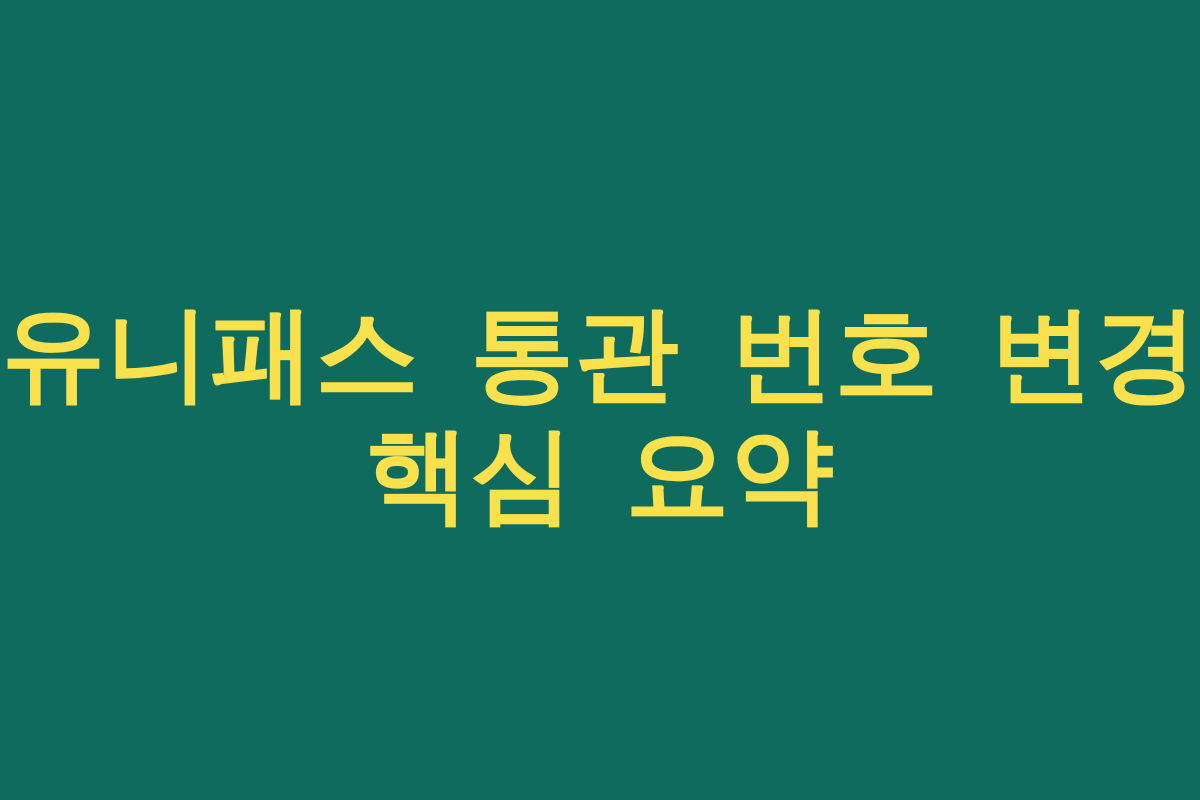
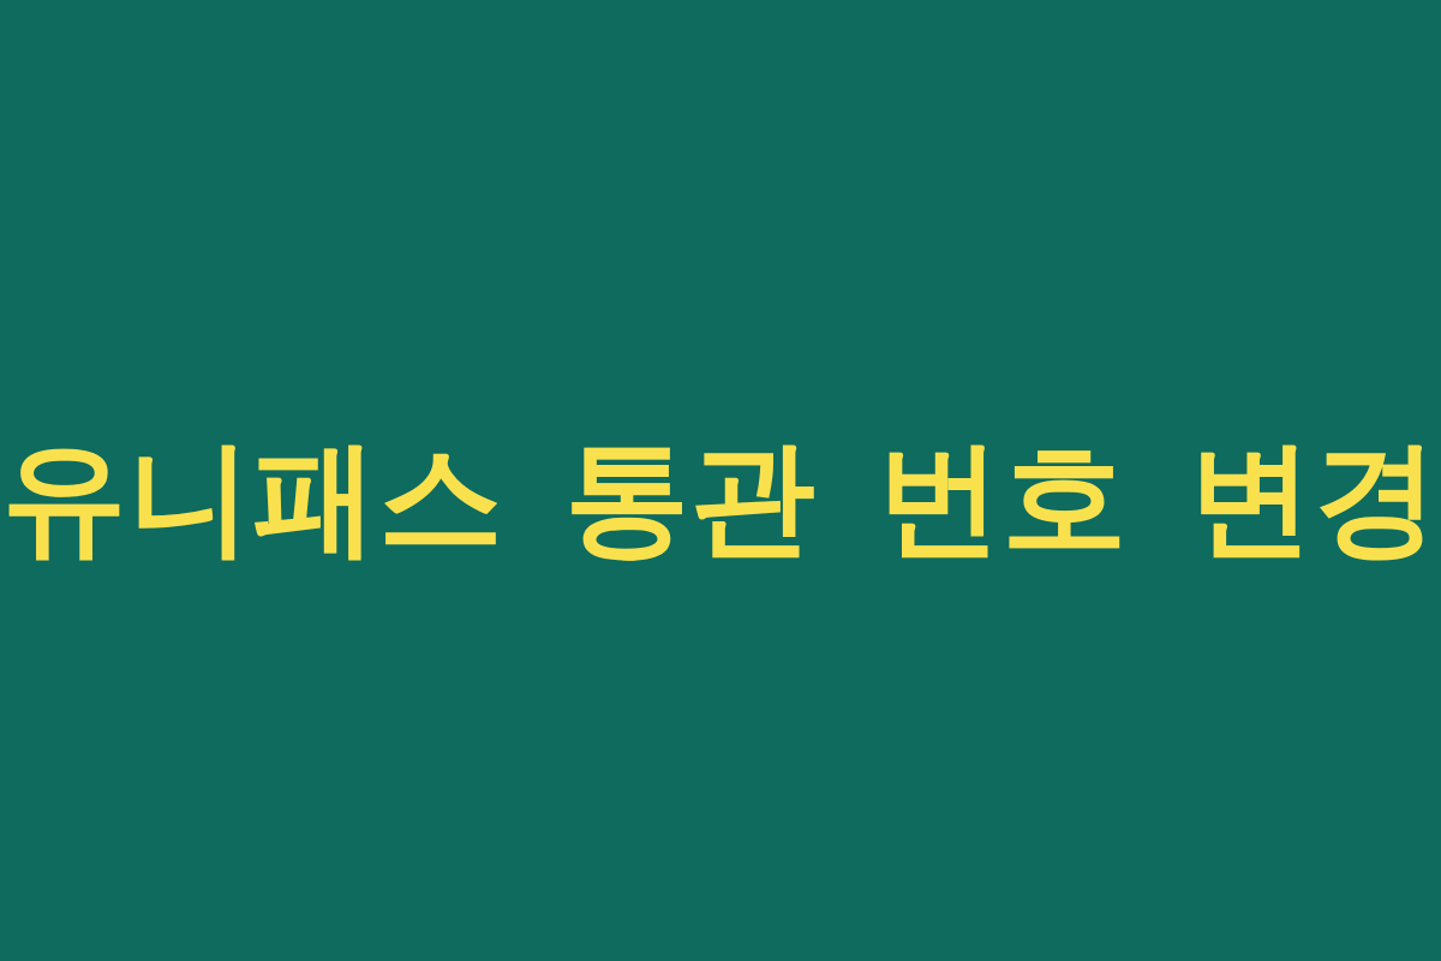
  유니패스 통관 번호 변경
- 핵심 요약
